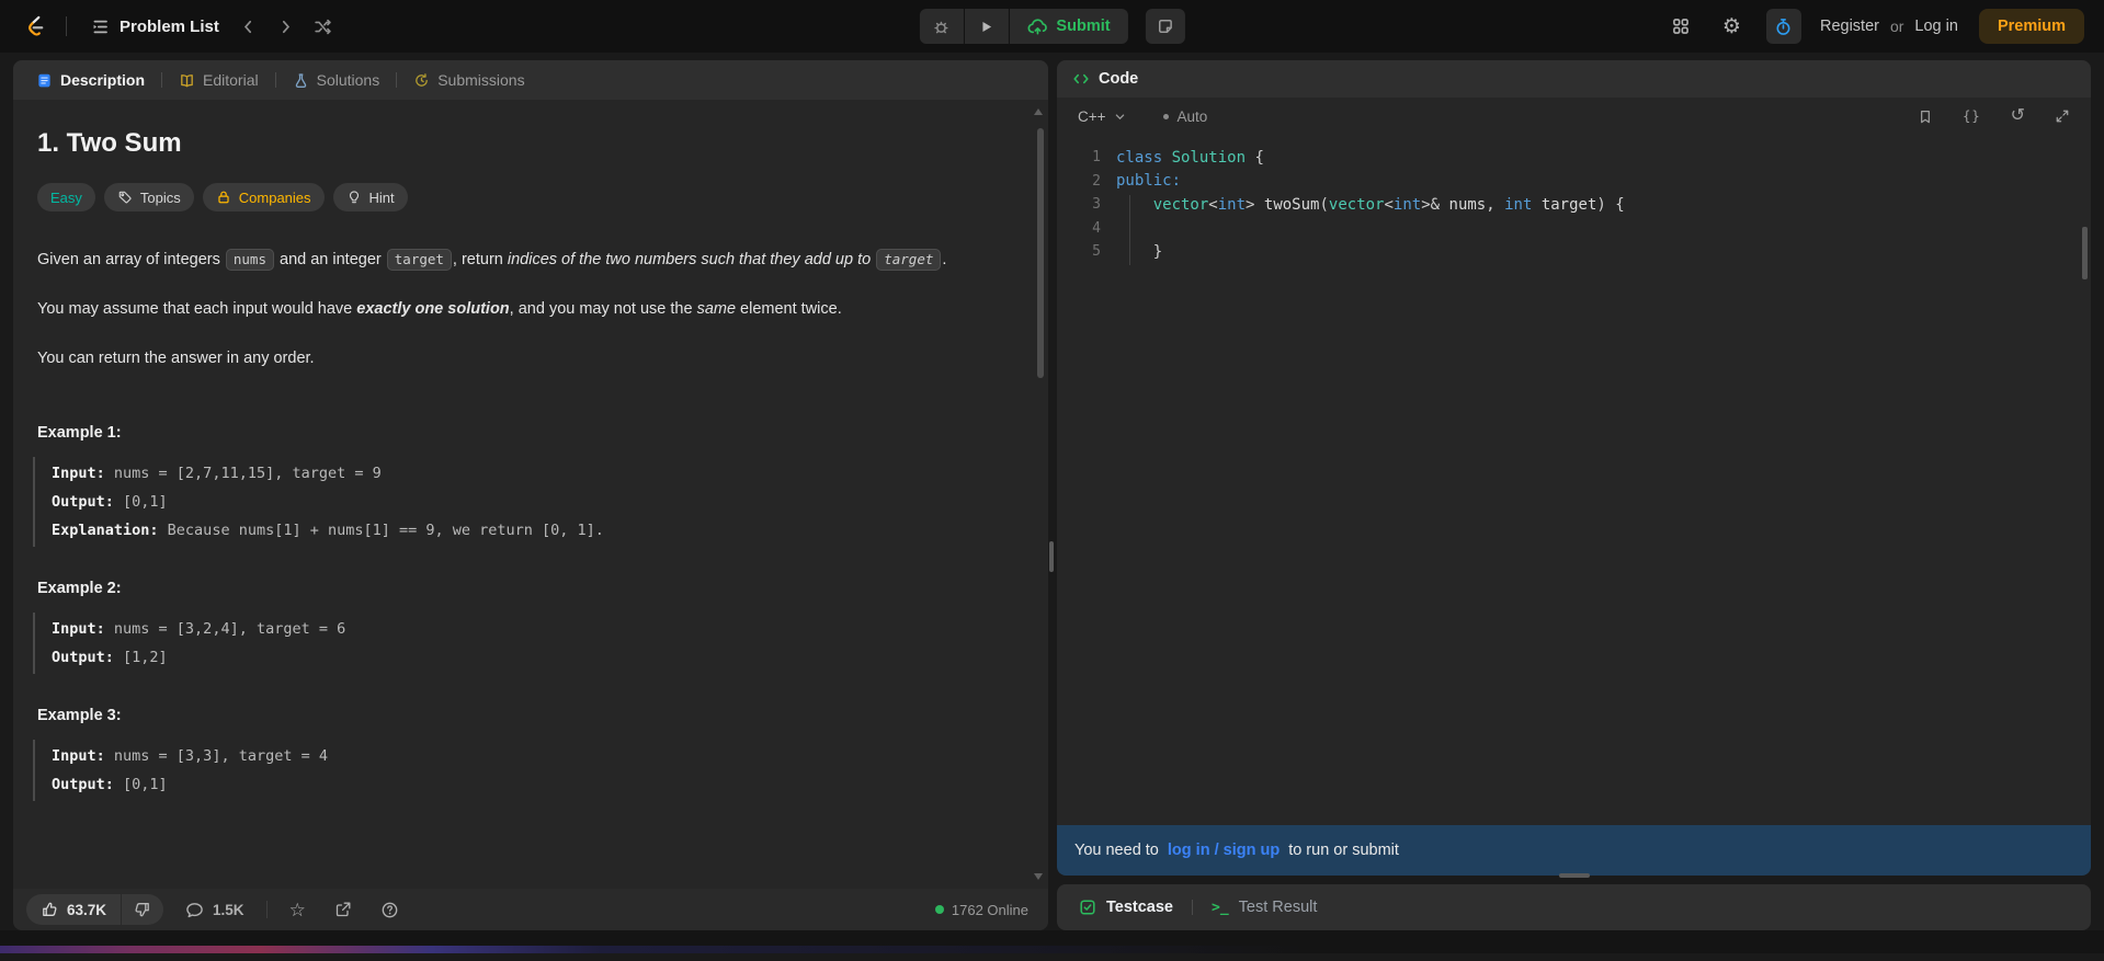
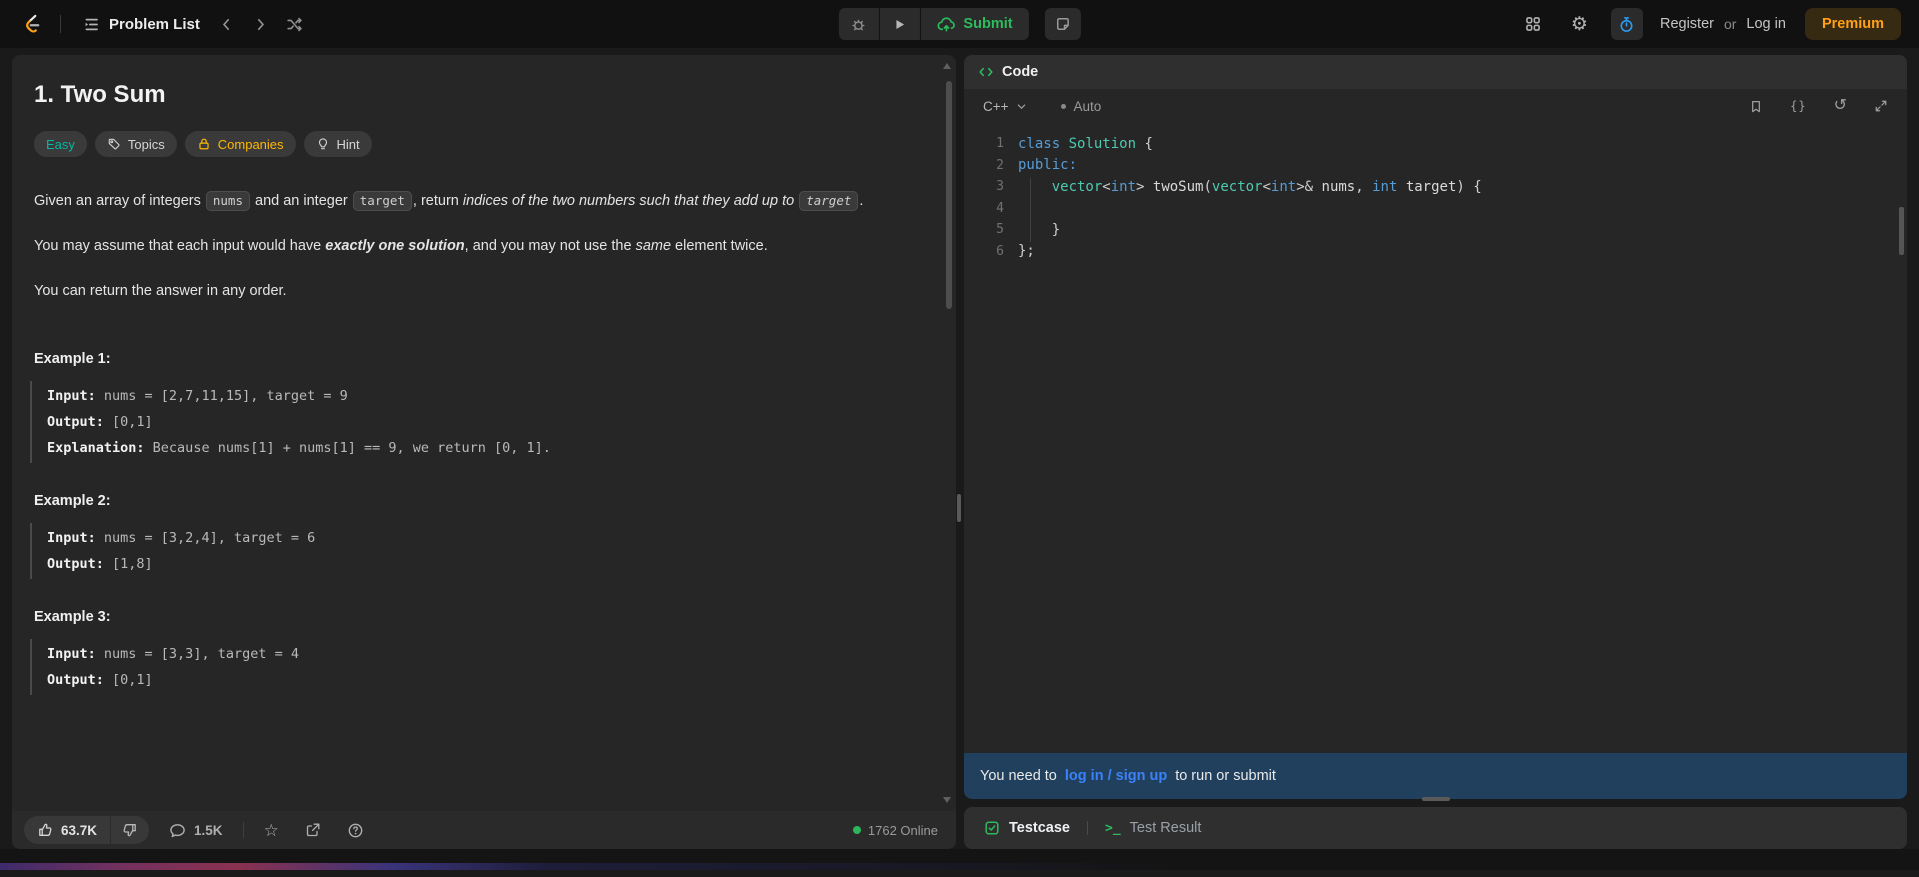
  Problem List
  Submit
  ⚙
  Register
  or
  Log in
  Premium
- Description
- Editorial
- Solutions
- Submissions
  1. Two Sum
  Easy
  Topics
  Companies
  Hint
  Given an array of integers nums and an integer target , return indices of the two numbers such that they add up to target .
  You may assume that each input would have exactly one solution, and you may not use the same element twice.
  You can return the answer in any order.
  Example 1:
  Input: nums = [2,7,11,15], target = 9
  Output: [0,1]
  Explanation: Because nums[1] + nums[1] == 9, we return [0, 1].
  Example 2:
  Input: nums = [3,2,4], target = 6
- Output: [1,2]
+ Output: [1,8]
  Example 3:
  Input: nums = [3,3], target = 4
  Output: [0,1]
  63.7K
  1.5K
  ☆
  1762 Online
  Code
  C++
  Auto
  {}
  ↺
  1
  class Solution {
  2
  public:
  3
  vector<int> twoSum(vector<int>& nums, int target) {
  4
  5
  }
+ 6
+ };
  You need to
  log in / sign up
  to run or submit
  Testcase
  >_
  Test Result
